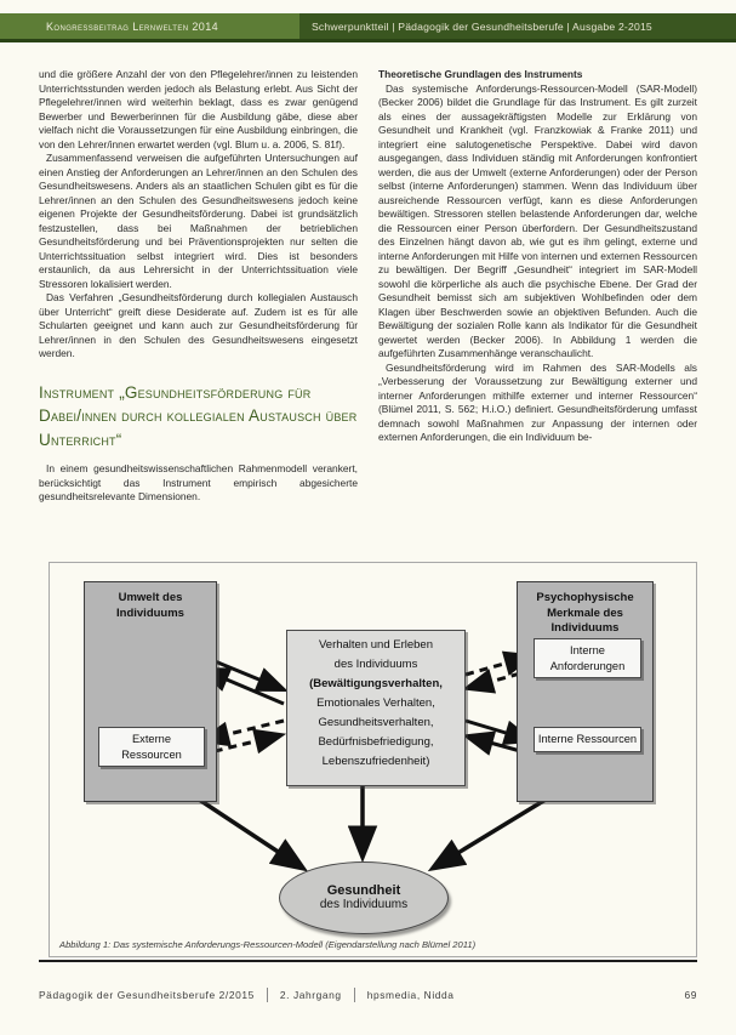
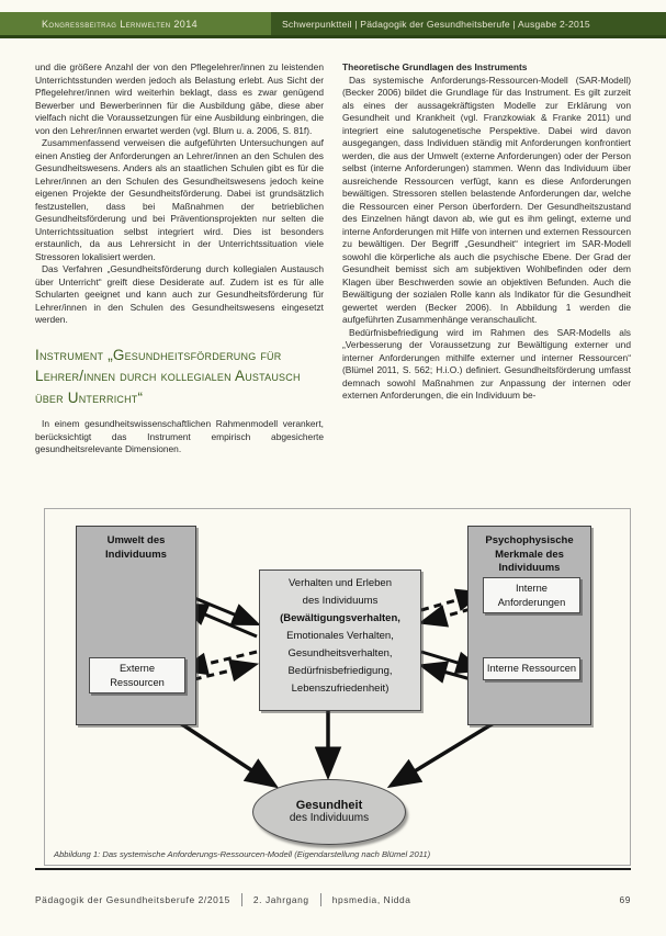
  Kongressbeitrag Lernwelten 2014
  Schwerpunktteil | Pädagogik der Gesundheitsberufe | Ausgabe 2-2015
  und die größere Anzahl der von den Pflegelehrer/innen zu leistenden Unterrichtsstunden werden jedoch als Belastung erlebt. Aus Sicht der Pflegelehrer/innen wird weiterhin beklagt, dass es zwar genügend Bewerber und Bewerberinnen für die Ausbildung gäbe, diese aber vielfach nicht die Voraussetzungen für eine Ausbildung einbringen, die von den Lehrer/innen erwartet werden (vgl. Blum u. a. 2006, S. 81f).
  Zusammenfassend verweisen die aufgeführten Untersuchungen auf einen Anstieg der Anforderungen an Lehrer/innen an den Schulen des Gesundheitswesens. Anders als an staatlichen Schulen gibt es für die Lehrer/innen an den Schulen des Gesundheitswesens jedoch keine eigenen Projekte der Gesundheitsförderung. Dabei ist grundsätzlich festzustellen, dass bei Maßnahmen der betrieblichen Gesundheitsförderung und bei Präventionsprojekten nur selten die Unterrichtssituation selbst integriert wird. Dies ist besonders erstaunlich, da aus Lehrersicht in der Unterrichtssituation viele Stressoren lokalisiert werden.
  Das Verfahren „Gesundheitsförderung durch kollegialen Austausch über Unterricht“ greift diese Desiderate auf. Zudem ist es für alle Schularten geeignet und kann auch zur Gesundheitsförderung für Lehrer/innen in den Schulen des Gesundheitswesens eingesetzt werden.
- Instrument „Gesundheitsförderung für Dabei/innen durch kollegialen Austausch über Unterricht“
+ Instrument „Gesundheitsförderung für Lehrer/innen durch kollegialen Austausch über Unterricht“
  In einem gesundheitswissenschaftlichen Rahmenmodell verankert, berücksichtigt das Instrument empirisch abgesicherte gesundheitsrelevante Dimensionen.
  Theoretische Grundlagen des Instruments
  Das systemische Anforderungs-Ressourcen-Modell (SAR-Modell) (Becker 2006) bildet die Grundlage für das Instrument. Es gilt zurzeit als eines der aussagekräftigsten Modelle zur Erklärung von Gesundheit und Krankheit (vgl. Franzkowiak & Franke 2011) und integriert eine salutogenetische Perspektive. Dabei wird davon ausgegangen, dass Individuen ständig mit Anforderungen konfrontiert werden, die aus der Umwelt (externe Anforderungen) oder der Person selbst (interne Anforderungen) stammen. Wenn das Individuum über ausreichende Ressourcen verfügt, kann es diese Anforderungen bewältigen. Stressoren stellen belastende Anforderungen dar, welche die Ressourcen einer Person überfordern. Der Gesundheitszustand des Einzelnen hängt davon ab, wie gut es ihm gelingt, externe und interne Anforderungen mit Hilfe von internen und externen Ressourcen zu bewältigen. Der Begriff „Gesundheit“ integriert im SAR-Modell sowohl die körperliche als auch die psychische Ebene. Der Grad der Gesundheit bemisst sich am subjektiven Wohlbefinden oder dem Klagen über Beschwerden sowie an objektiven Befunden. Auch die Bewältigung der sozialen Rolle kann als Indikator für die Gesundheit gewertet werden (Becker 2006). In Abbildung 1 werden die aufgeführten Zusammenhänge veranschaulicht.
- Gesundheitsförderung wird im Rahmen des SAR-Modells als „Verbesserung der Voraussetzung zur Bewältigung externer und interner Anforderungen mithilfe externer und interner Ressourcen“ (Blümel 2011, S. 562; H.i.O.) definiert. Gesundheitsförderung umfasst demnach sowohl Maßnahmen zur Anpassung der internen oder externen Anforderungen, die ein Individuum be-
+ Bedürfnisbefriedigung wird im Rahmen des SAR-Modells als „Verbesserung der Voraussetzung zur Bewältigung externer und interner Anforderungen mithilfe externer und interner Ressourcen“ (Blümel 2011, S. 562; H.i.O.) definiert. Gesundheitsförderung umfasst demnach sowohl Maßnahmen zur Anpassung der internen oder externen Anforderungen, die ein Individuum be-
  Umwelt des Individuums
  Externe Ressourcen
  Psychophysische Merkmale des Individuums
  Interne Anforderungen
  Interne Ressourcen
  Verhalten und Erleben
  des Individuums
  (Bewältigungsverhalten,
  Emotionales Verhalten,
  Gesundheitsverhalten,
  Bedürfnisbefriedigung,
  Lebenszufriedenheit)
  Gesundheit
  des Individuums
  Abbildung 1: Das systemische Anforderungs-Ressourcen-Modell (Eigendarstellung nach Blümel 2011)
  Pädagogik der Gesundheitsberufe 2/2015
  2. Jahrgang
  hpsmedia, Nidda
  69
